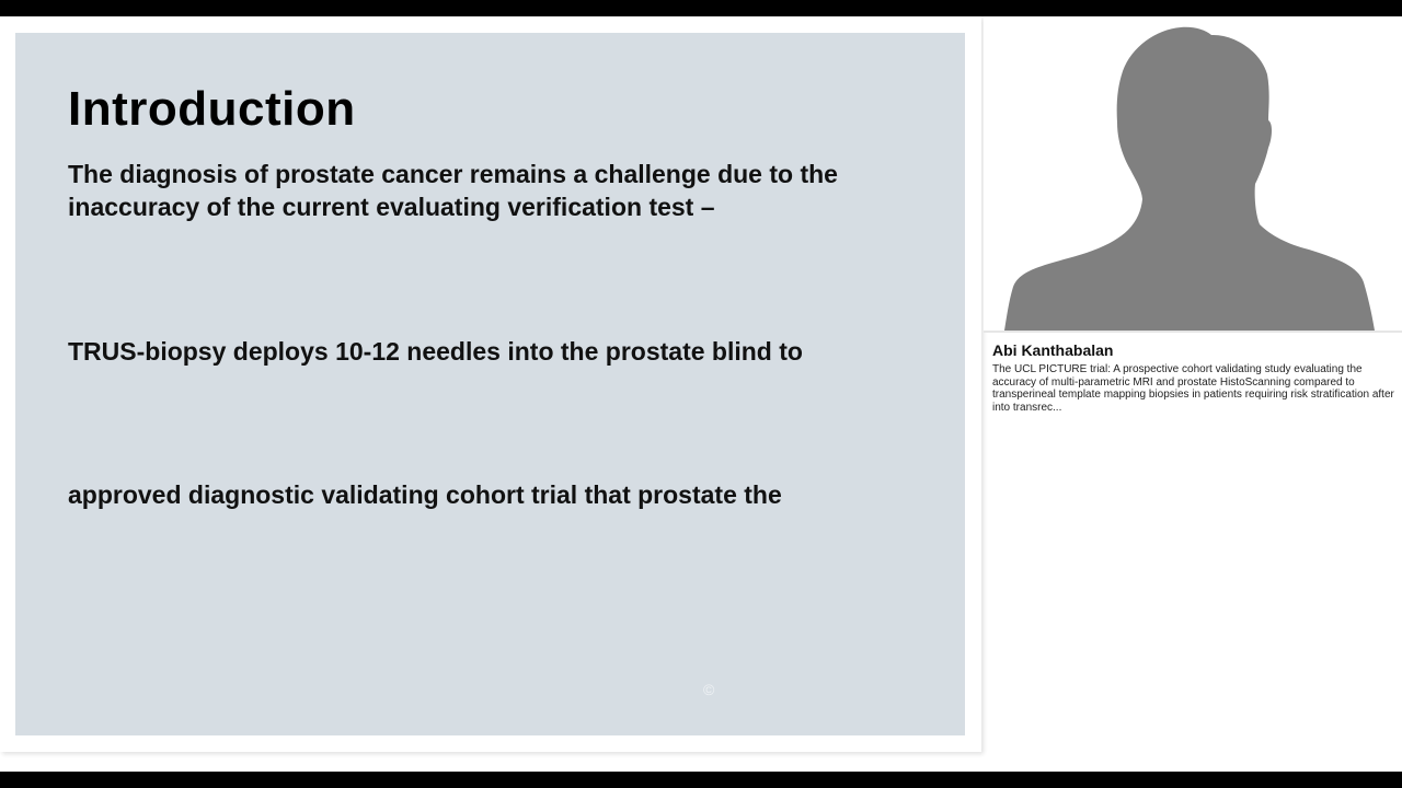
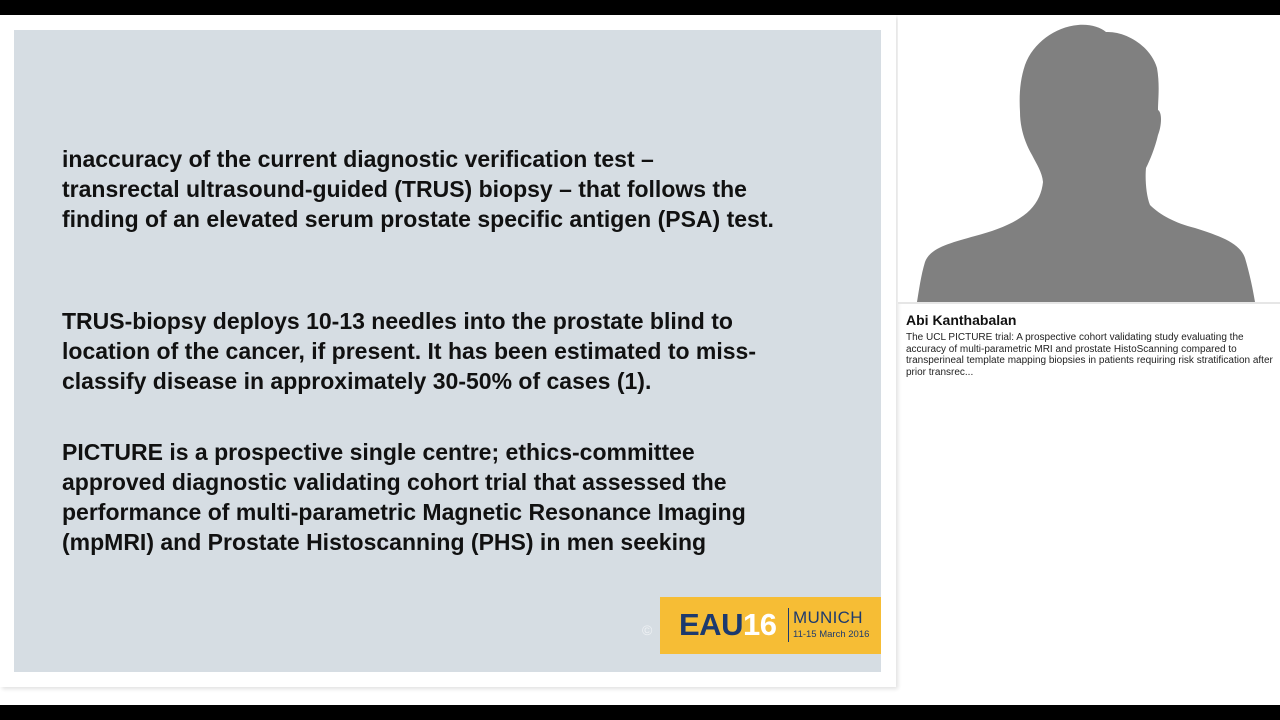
- Introduction
- The diagnosis of prostate cancer remains a challenge due to the
- inaccuracy of the current evaluating verification test –
+ inaccuracy of the current diagnostic verification test –
+ transrectal ultrasound-guided (TRUS) biopsy – that follows the
+ finding of an elevated serum prostate specific antigen (PSA) test.
- TRUS-biopsy deploys 10-12 needles into the prostate blind to
+ TRUS-biopsy deploys 10-13 needles into the prostate blind to
+ location of the cancer, if present. It has been estimated to miss-
+ classify disease in approximately 30-50% of cases (1).
+ PICTURE is a prospective single centre; ethics-committee
- approved diagnostic validating cohort trial that prostate the
+ approved diagnostic validating cohort trial that assessed the
+ performance of multi-parametric Magnetic Resonance Imaging
+ (mpMRI) and Prostate Histoscanning (PHS) in men seeking
+ EAU16
+ MUNICH
+ 11-15 March 2016
  Abi Kanthabalan
- The UCL PICTURE trial: A prospective cohort validating study evaluating the accuracy of multi-parametric MRI and prostate HistoScanning compared to transperineal template mapping biopsies in patients requiring risk stratification after into transrec...
+ The UCL PICTURE trial: A prospective cohort validating study evaluating the accuracy of multi-parametric MRI and prostate HistoScanning compared to transperineal template mapping biopsies in patients requiring risk stratification after prior transrec...
